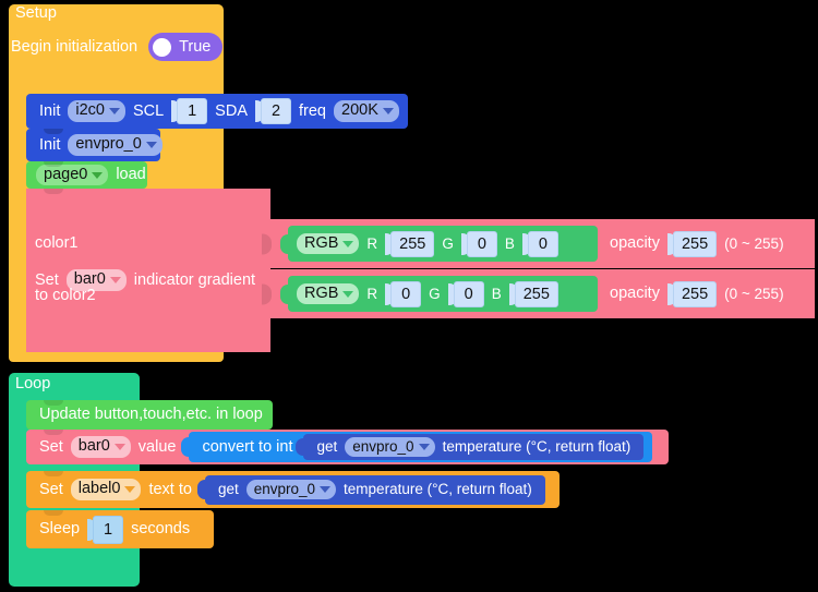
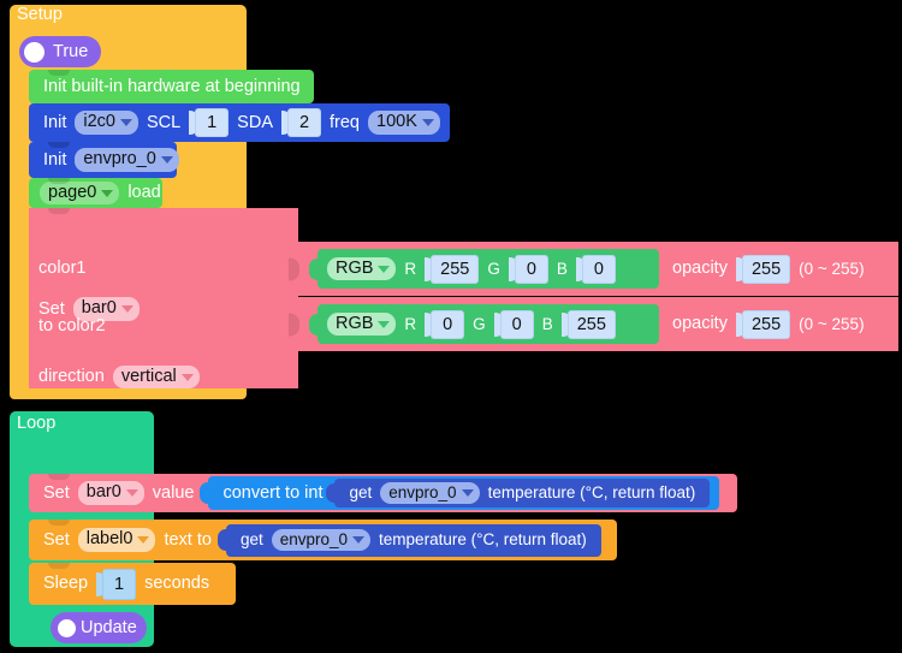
  Setup
- Begin initialization
  True
+ Init built-in hardware at beginning
  Init
  i2c0
  SCL
  1
  SDA
  2
  freq
- 200K
+ 100K
  Init
  envpro_0
  page0
  load
  Set
  bar0
- indicator gradient
  color1
  to color2
+ direction
+ vertical
  RGB
  R
  255
  G
  0
  B
  0
  opacity
  255
  (0 ~ 255)
  RGB
  R
  0
  G
  0
  B
  255
  opacity
  255
  (0 ~ 255)
  Loop
- Update button,touch,etc. in loop
  Set
  bar0
  value
  convert to int
  get
  envpro_0
  temperature (°C, return float)
  Set
  label0
  text to
  get
  envpro_0
  temperature (°C, return float)
  Sleep
  1
  seconds
+ Update
